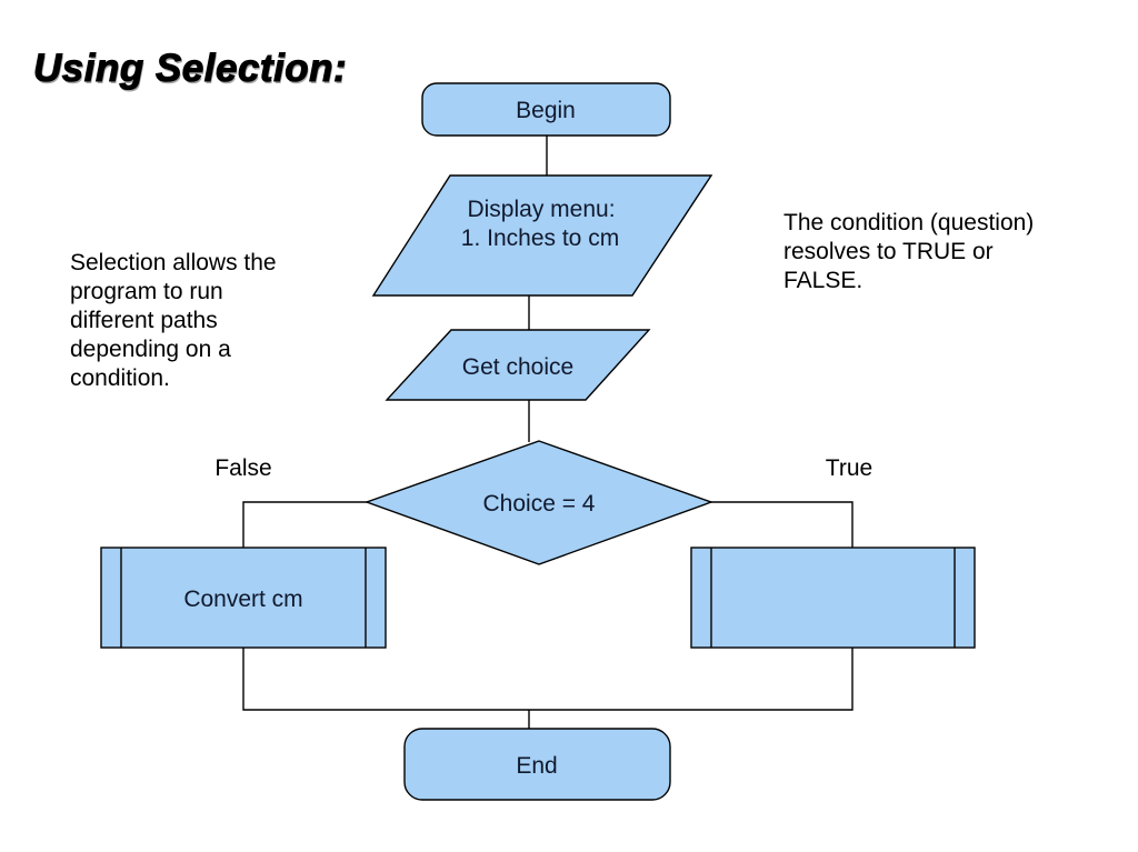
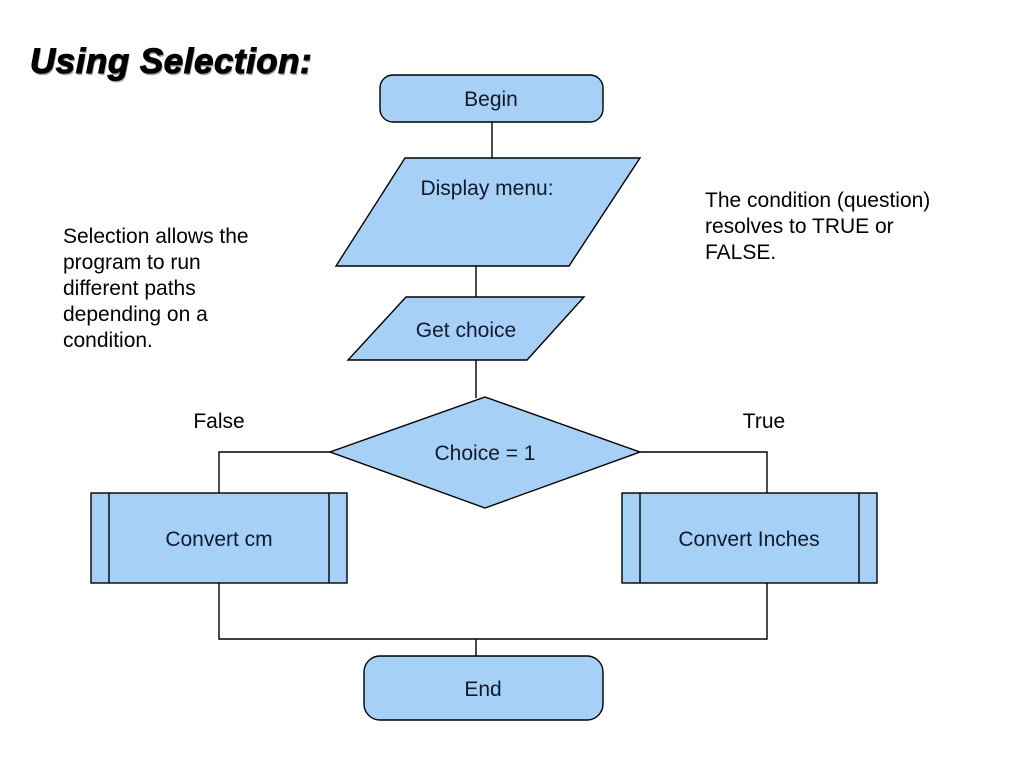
  Using Selection:
  Selection allows the
  program to run
  different paths
  depending on a
  condition.
  The condition (question)
  resolves to TRUE or
  FALSE.
  Begin
  Display menu:
- 1. Inches to cm
  Get choice
- Choice = 4
+ Choice = 1
  False
  True
  Convert cm
+ Convert Inches
  End
